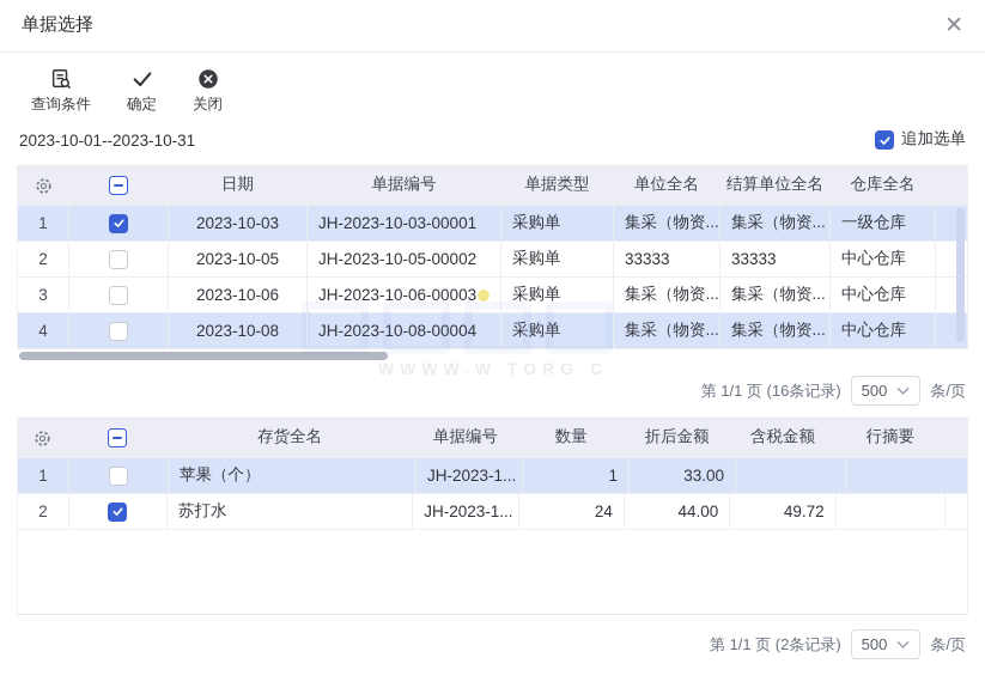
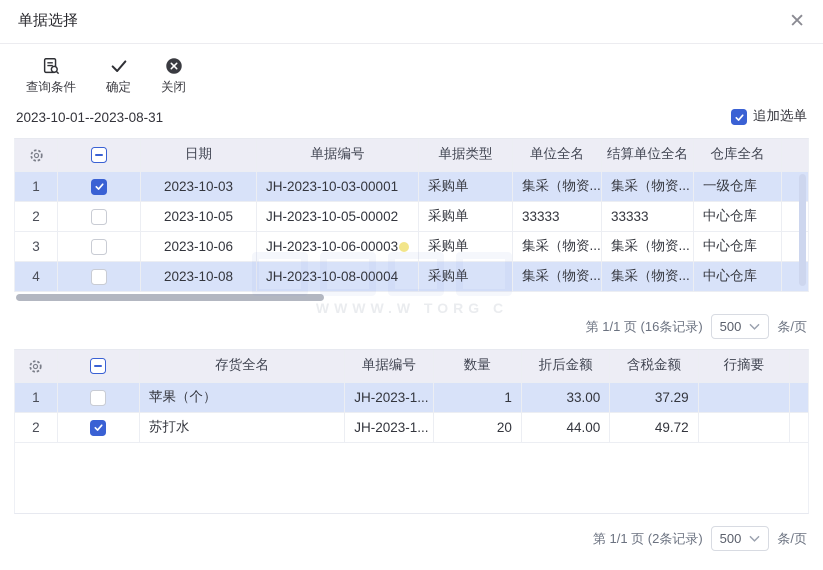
  单据选择
  ✕
  查询条件
  确定
  关闭
- 2023-10-01--2023-10-31
+ 2023-10-01--2023-08-31
  追加选单
  日期
  单据编号
  单据类型
  单位全名
  结算单位全名
  仓库全名
  1
  2023-10-03
  JH-2023-10-03-00001
  采购单
  集采（物资...
  集采（物资...
  一级仓库
  2
  2023-10-05
  JH-2023-10-05-00002
  采购单
  33333
  33333
  中心仓库
  3
  2023-10-06
  JH-2023-10-06-00003
  采购单
  集采（物资...
  集采（物资...
  中心仓库
  4
  2023-10-08
  JH-2023-10-08-00004
  采购单
  集采（物资...
  集采（物资...
  中心仓库
  第 1/1 页 (16条记录)
  500
  条/页
  存货全名
  单据编号
  数量
  折后金额
  含税金额
  行摘要
  1
  苹果（个）
  JH-2023-1...
  1
  33.00
+ 37.29
  2
  苏打水
  JH-2023-1...
- 24
+ 20
  44.00
  49.72
  第 1/1 页 (2条记录)
  500
  条/页
  WWWW.W TORG C
